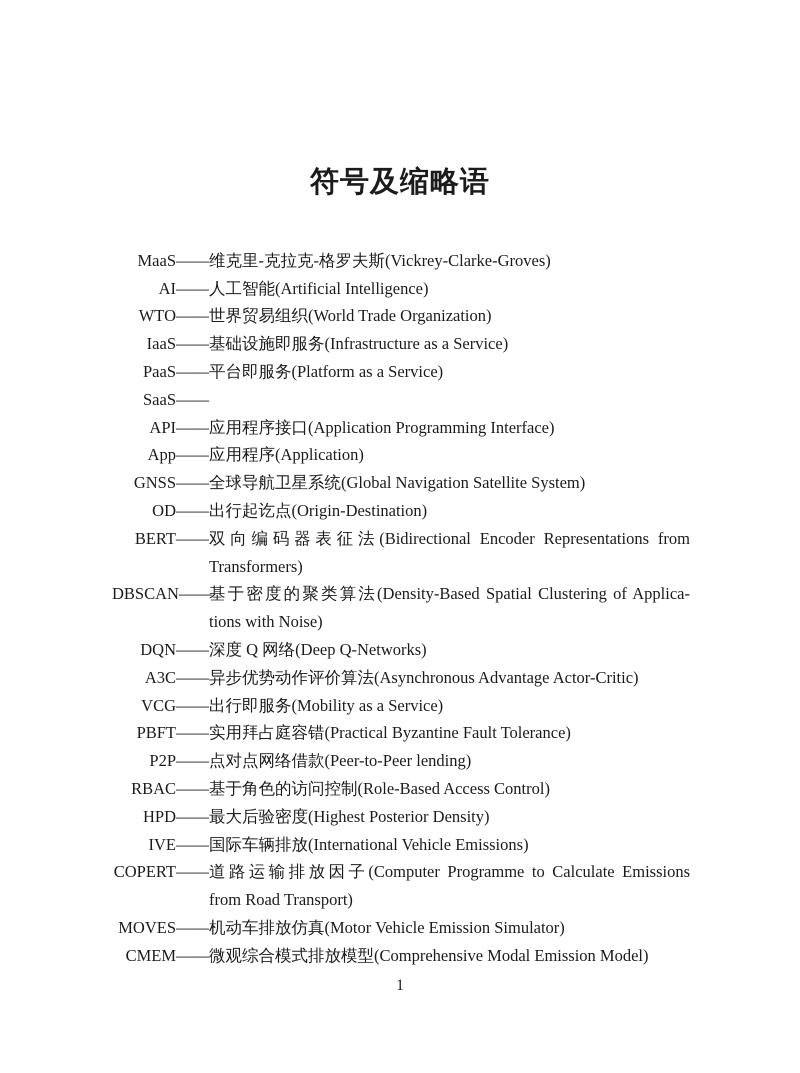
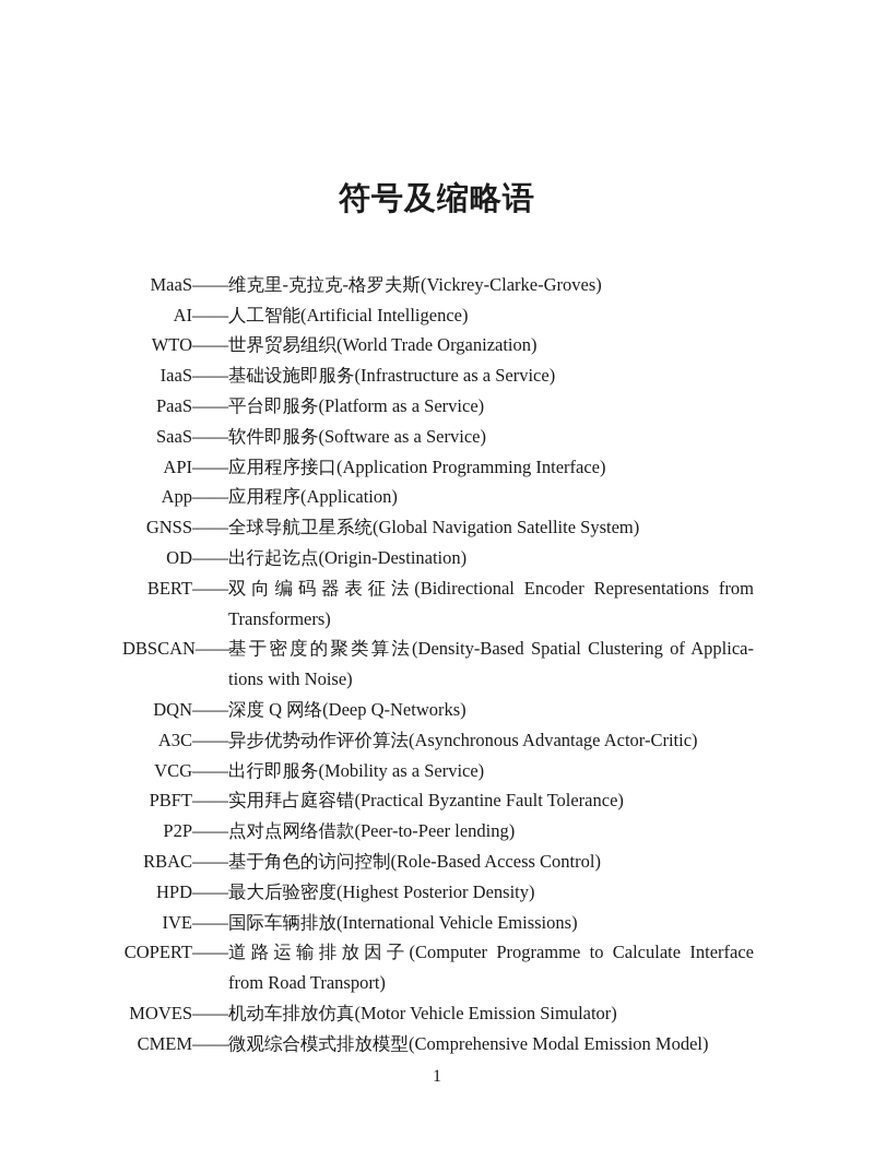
  符号及缩略语
  MaaS——
  维克里-克拉克-格罗夫斯(Vickrey-Clarke-Groves)
  AI——
  人工智能(Artificial Intelligence)
  WTO——
  世界贸易组织(World Trade Organization)
  IaaS——
  基础设施即服务(Infrastructure as a Service)
  PaaS——
  平台即服务(Platform as a Service)
  SaaS——
+ 软件即服务(Software as a Service)
  API——
  应用程序接口(Application Programming Interface)
  App——
  应用程序(Application)
  GNSS——
  全球导航卫星系统(Global Navigation Satellite System)
  OD——
  出行起讫点(Origin-Destination)
  BERT——
  双向编码器表征法(Bidirectional Encoder Representations from
  Transformers)
  DBSCAN——
  基于密度的聚类算法(Density-Based Spatial Clustering of Applica-
  tions with Noise)
  DQN——
  深度 Q 网络(Deep Q-Networks)
  A3C——
  异步优势动作评价算法(Asynchronous Advantage Actor-Critic)
  VCG——
  出行即服务(Mobility as a Service)
  PBFT——
  实用拜占庭容错(Practical Byzantine Fault Tolerance)
  P2P——
  点对点网络借款(Peer-to-Peer lending)
  RBAC——
  基于角色的访问控制(Role-Based Access Control)
  HPD——
  最大后验密度(Highest Posterior Density)
  IVE——
  国际车辆排放(International Vehicle Emissions)
  COPERT——
- 道路运输排放因子(Computer Programme to Calculate Emissions
+ 道路运输排放因子(Computer Programme to Calculate Interface
  from Road Transport)
  MOVES——
  机动车排放仿真(Motor Vehicle Emission Simulator)
  CMEM——
  微观综合模式排放模型(Comprehensive Modal Emission Model)
  1
